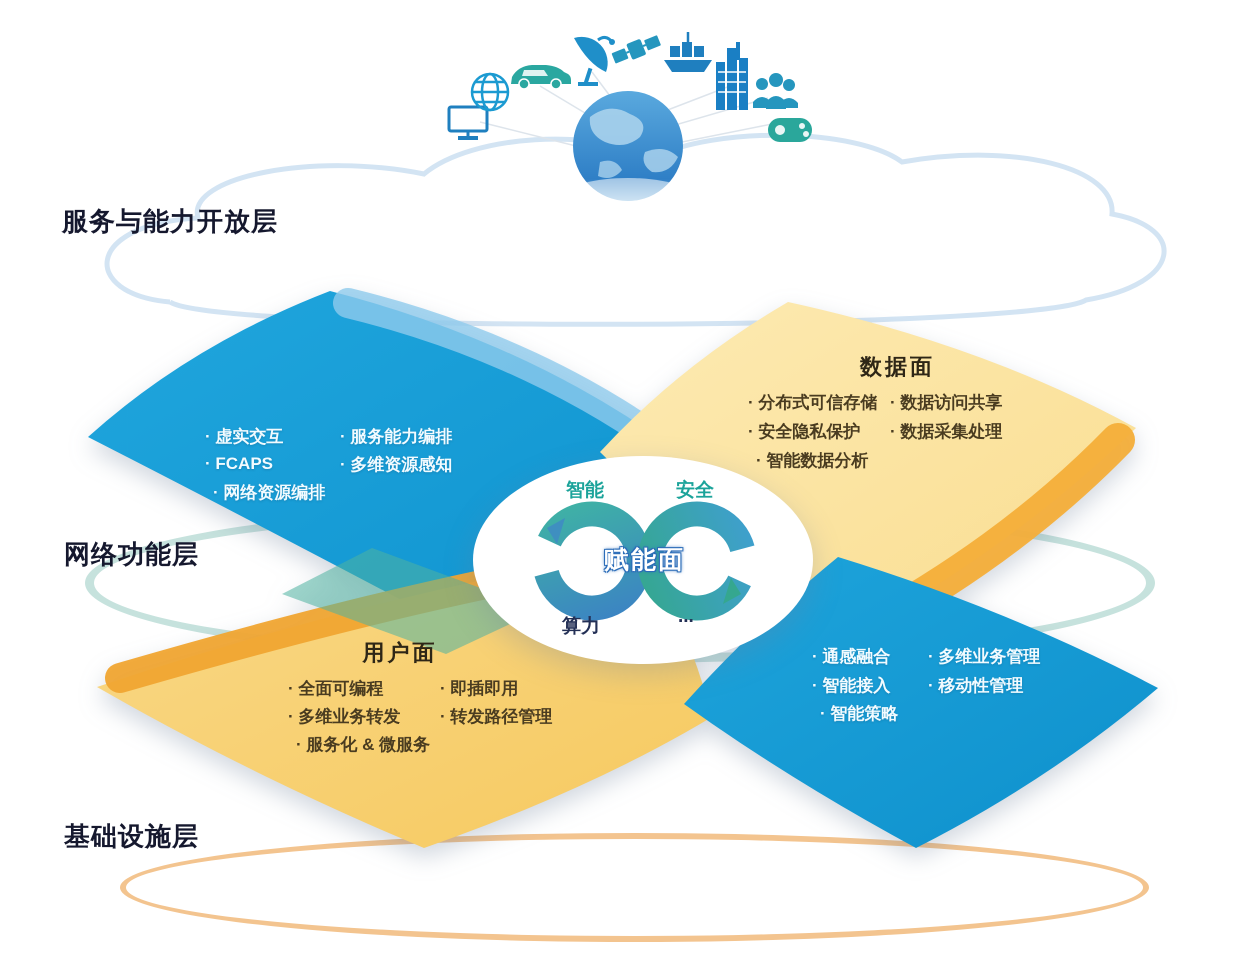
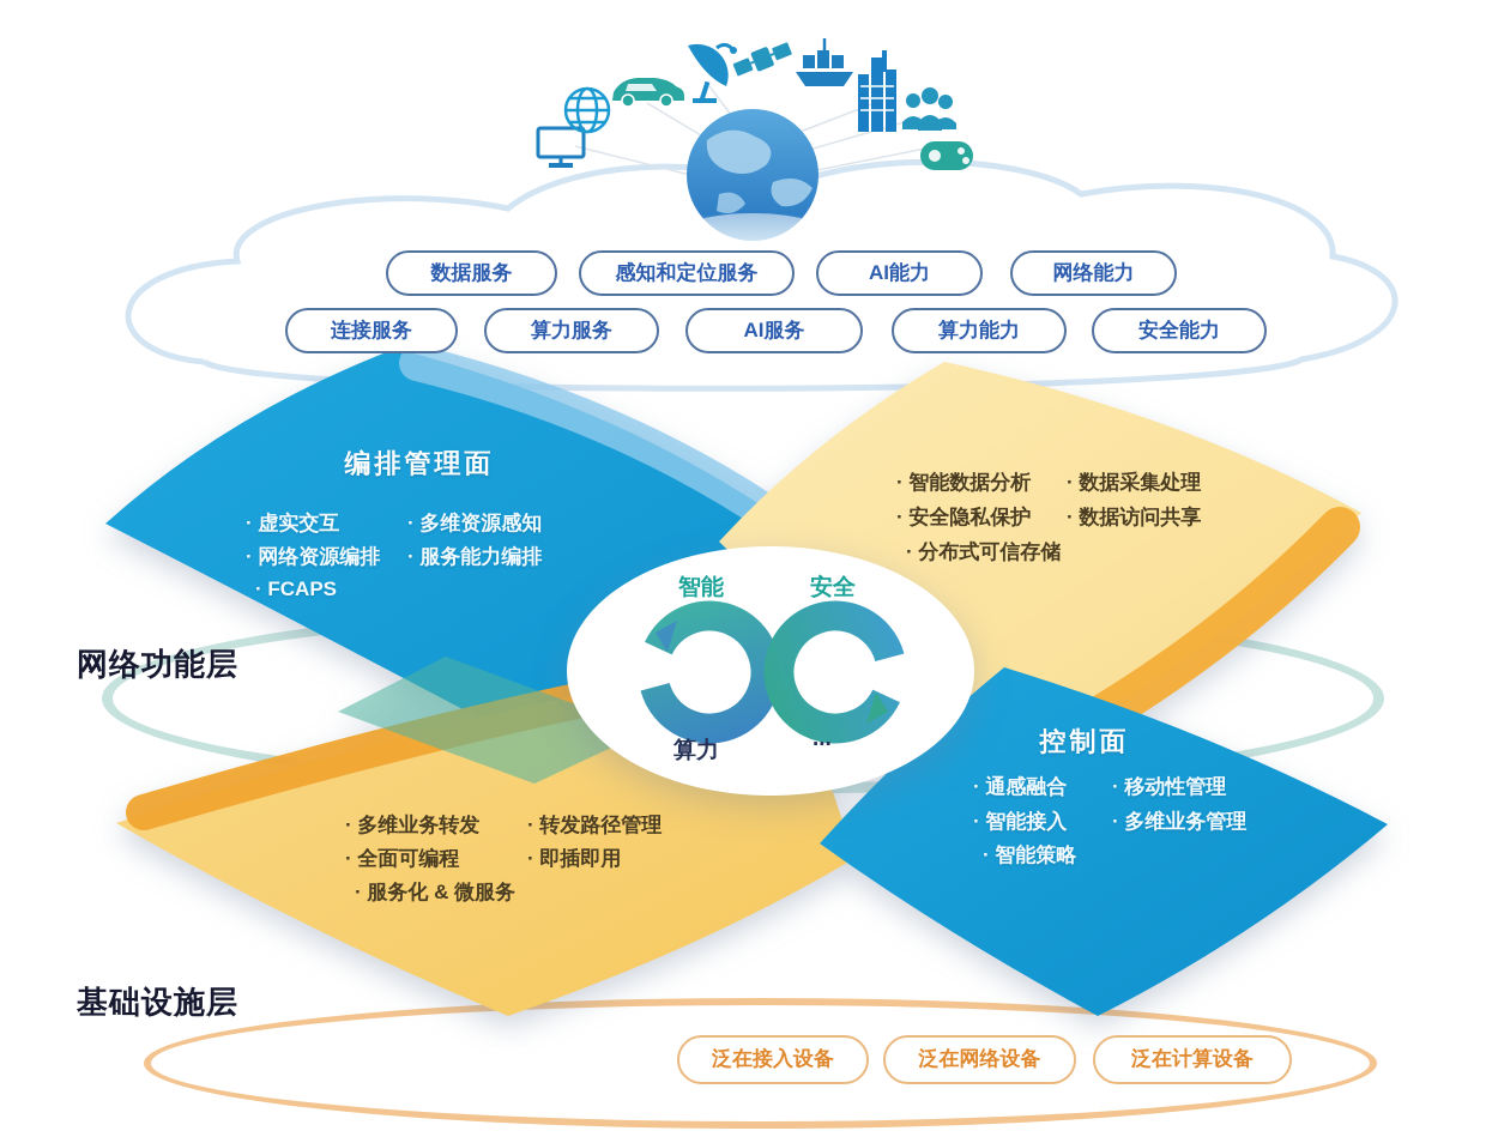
- 服务与能力开放层
  网络功能层
  基础设施层
+ 数据服务
+ 感知和定位服务
+ AI能力
+ 网络能力
+ 连接服务
+ 算力服务
+ AI服务
+ 算力能力
+ 安全能力
+ 编排管理面
  虚实交互
- 服务能力编排
+ 多维资源感知
- FCAPS
+ 网络资源编排
- 多维资源感知
+ 服务能力编排
- 网络资源编排
+ FCAPS
- 数据面
- 分布式可信存储
+ 智能数据分析
- 数据访问共享
+ 数据采集处理
  安全隐私保护
- 数据采集处理
+ 数据访问共享
- 智能数据分析
+ 分布式可信存储
- 用户面
- 全面可编程
+ 多维业务转发
- 即插即用
+ 转发路径管理
- 多维业务转发
+ 全面可编程
- 转发路径管理
+ 即插即用
  服务化 & 微服务
+ 控制面
  通感融合
- 多维业务管理
+ 移动性管理
  智能接入
- 移动性管理
+ 多维业务管理
  智能策略
- 赋能面
  智能
  安全
  算力
  ...
+ 泛在接入设备
+ 泛在网络设备
+ 泛在计算设备
